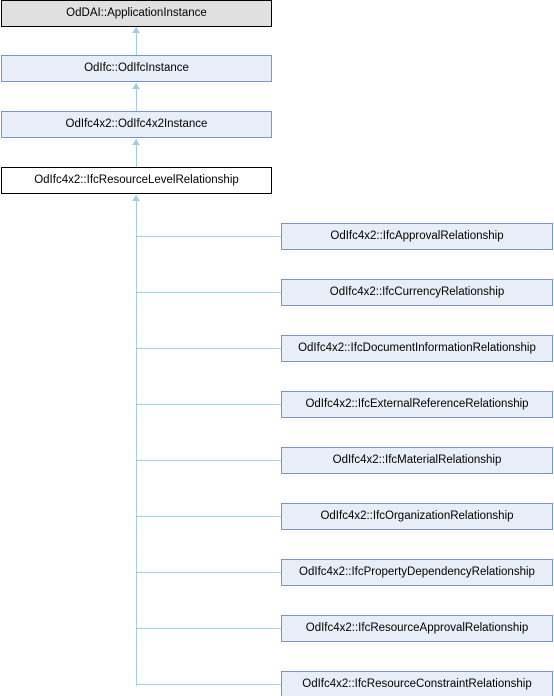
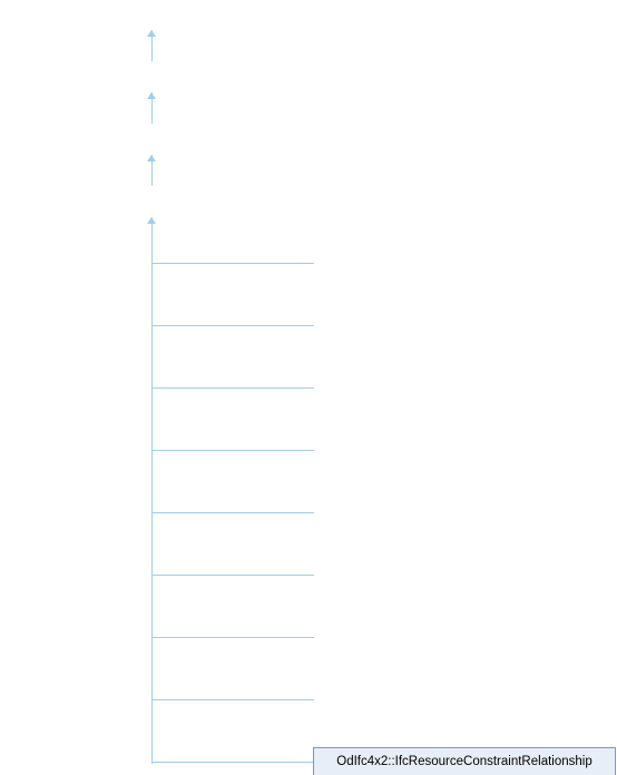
- OdDAI::ApplicationInstance
- OdIfc::OdIfcInstance
- OdIfc4x2::OdIfc4x2Instance
- OdIfc4x2::IfcResourceLevelRelationship
- OdIfc4x2::IfcApprovalRelationship
- OdIfc4x2::IfcCurrencyRelationship
- OdIfc4x2::IfcDocumentInformationRelationship
- OdIfc4x2::IfcExternalReferenceRelationship
- OdIfc4x2::IfcMaterialRelationship
- OdIfc4x2::IfcOrganizationRelationship
- OdIfc4x2::IfcPropertyDependencyRelationship
- OdIfc4x2::IfcResourceApprovalRelationship
  OdIfc4x2::IfcResourceConstraintRelationship
